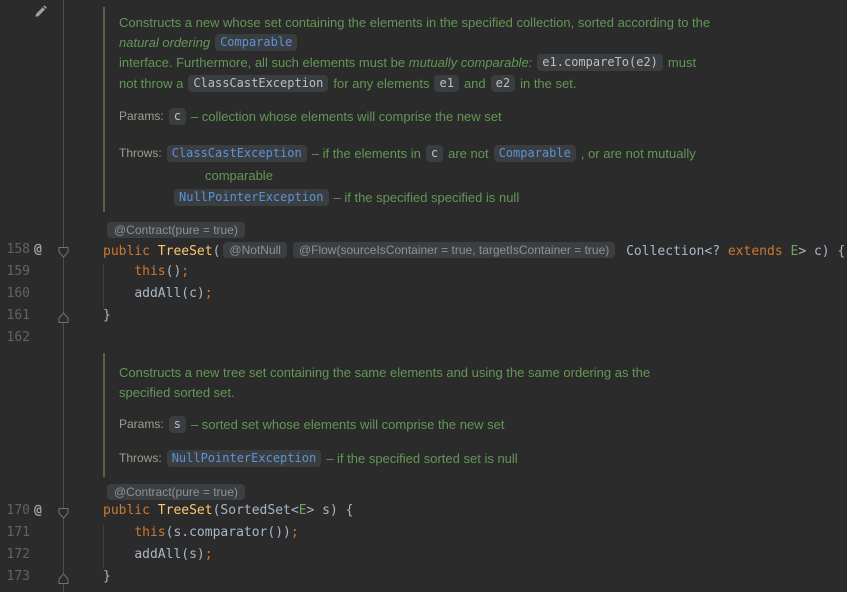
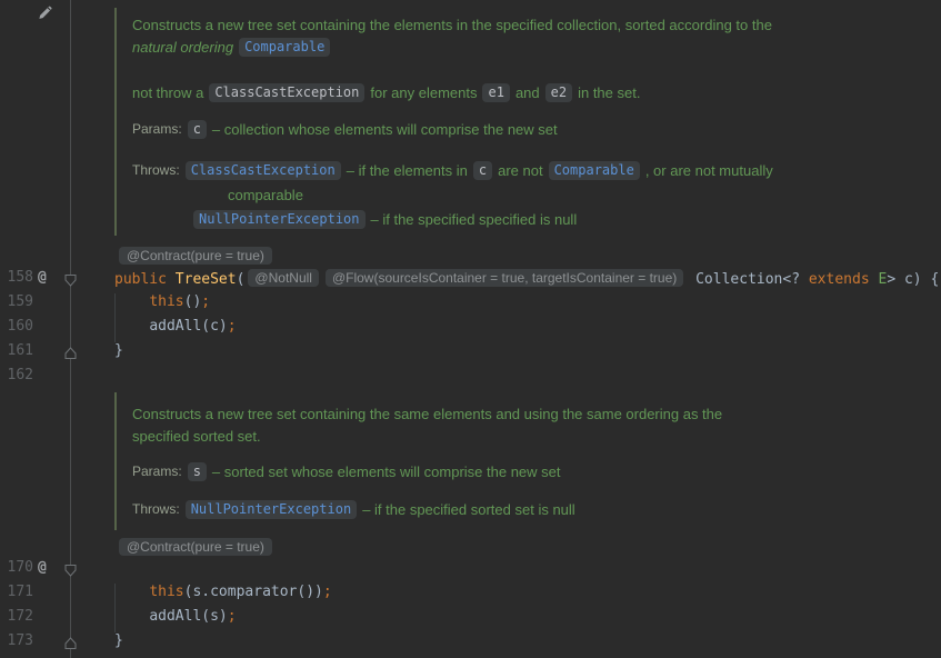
  158
  159
  160
  161
  162
  170
  171
  172
  173
  @
  @
- Constructs a new whose set containing the elements in the specified collection, sorted according to the
+ Constructs a new tree set containing the elements in the specified collection, sorted according to the
  natural ordering
  Comparable
- interface. Furthermore, all such elements must be
- mutually comparable:
- e1.compareTo(e2)
- must
  not throw a
  ClassCastException
  for any elements
  e1
  and
  e2
  in the set.
  Params:
  c
  – collection whose elements will comprise the new set
  Throws:
  ClassCastException
  – if the elements in
  c
  are not
  Comparable
  , or are not mutually
  comparable
  NullPointerException
  – if the specified specified is null
  @Contract(pure = true)
  public TreeSet( @NotNull @Flow(sourceIsContainer = true, targetIsContainer = true) Collection<? extends E> c) {
  this();
  addAll(c);
  }
  Constructs a new tree set containing the same elements and using the same ordering as the
  specified sorted set.
  Params:
  s
  – sorted set whose elements will comprise the new set
  Throws:
  NullPointerException
  – if the specified sorted set is null
  @Contract(pure = true)
- public TreeSet(SortedSet<E> s) {
  this(s.comparator());
  addAll(s);
  }
